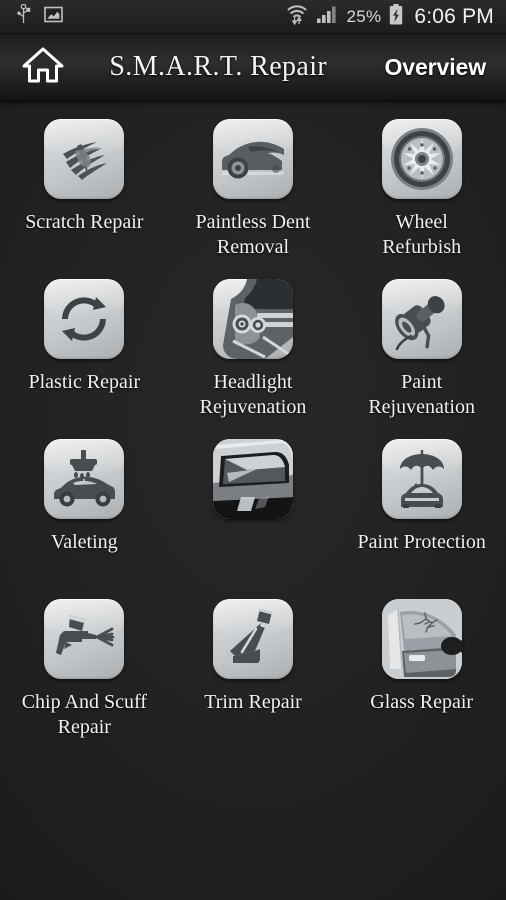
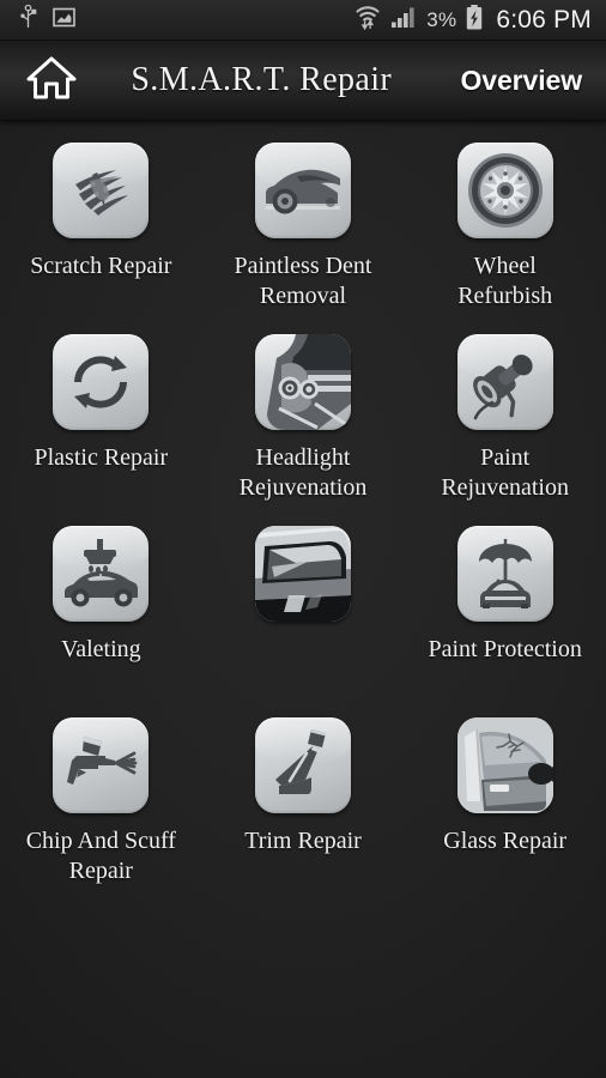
- 25%
+ 3%
  6:06 PM
  S.M.A.R.T. Repair
  Overview
  Scratch Repair
  Paintless Dent
  Removal
  Wheel
  Refurbish
  Plastic Repair
  Headlight
  Rejuvenation
  Paint
  Rejuvenation
  Valeting
  Paint Protection
  Chip And Scuff
  Repair
  Trim Repair
  Glass Repair
